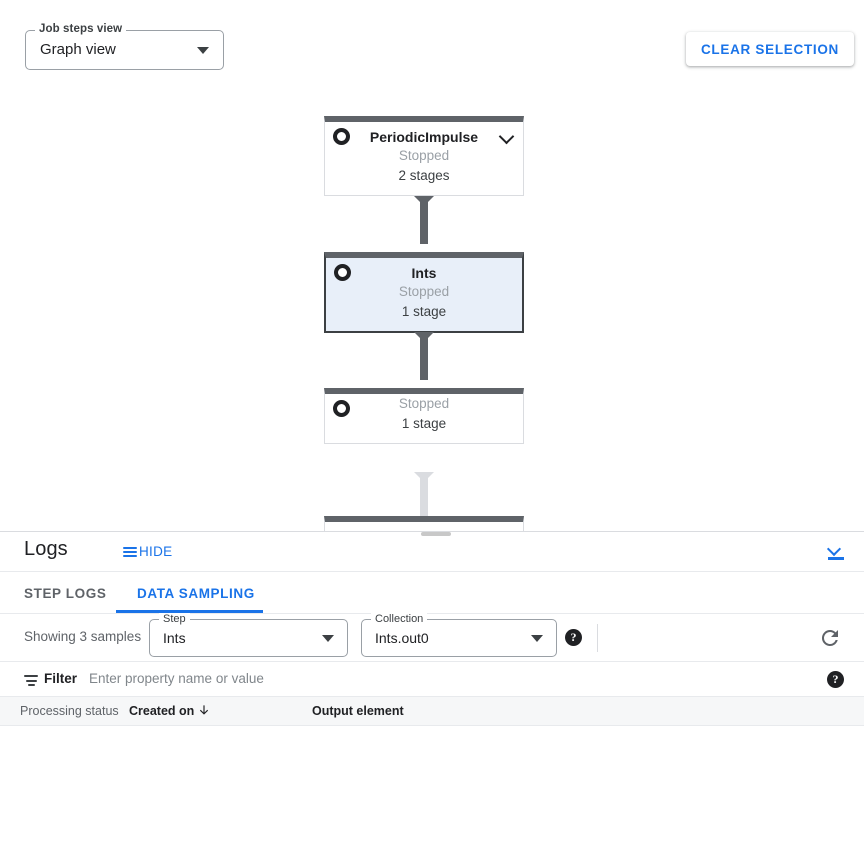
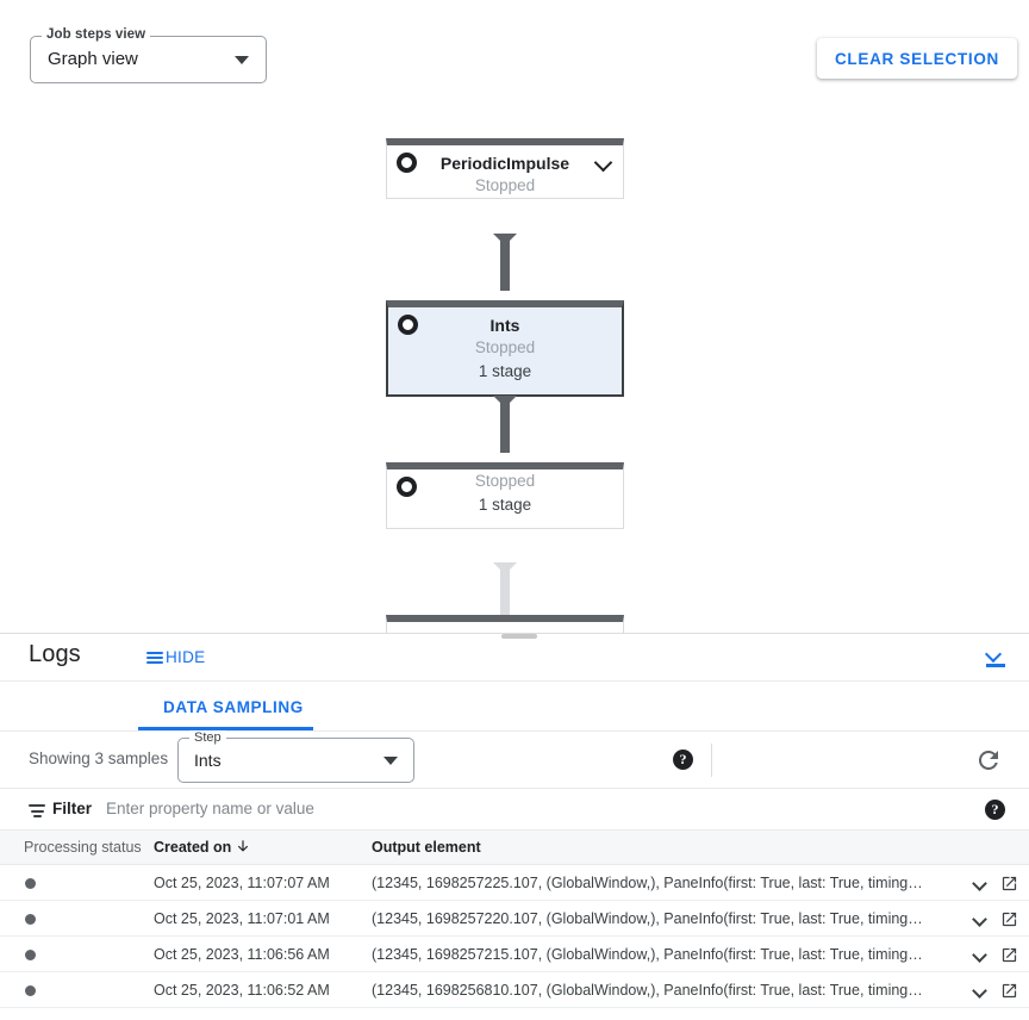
  Job steps view
  Graph view
  CLEAR SELECTION
  PeriodicImpulse
  Stopped
- 2 stages
  Ints
  Stopped
  1 stage
  Stopped
  1 stage
  Logs
  HIDE
- STEP LOGS
  DATA SAMPLING
  Showing 3 samples
  Step
  Ints
- Collection
- Ints.out0
  ?
  Filter
  Enter property name or value
  ?
  Processing status
  Created on
  Output element
+ Oct 25, 2023, 11:07:07 AM
+ (12345, 1698257225.107, (GlobalWindow,), PaneInfo(first: True, last: True, timing…
+ Oct 25, 2023, 11:07:01 AM
+ (12345, 1698257220.107, (GlobalWindow,), PaneInfo(first: True, last: True, timing…
+ Oct 25, 2023, 11:06:56 AM
+ (12345, 1698257215.107, (GlobalWindow,), PaneInfo(first: True, last: True, timing…
+ Oct 25, 2023, 11:06:52 AM
+ (12345, 1698256810.107, (GlobalWindow,), PaneInfo(first: True, last: True, timing…
